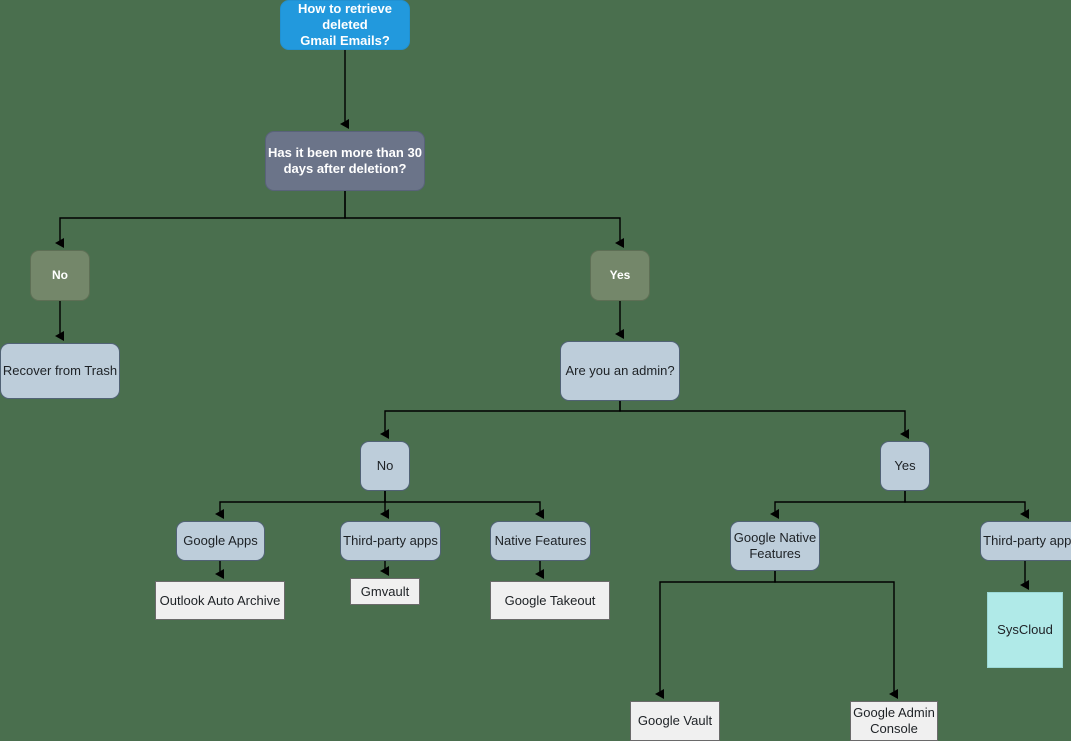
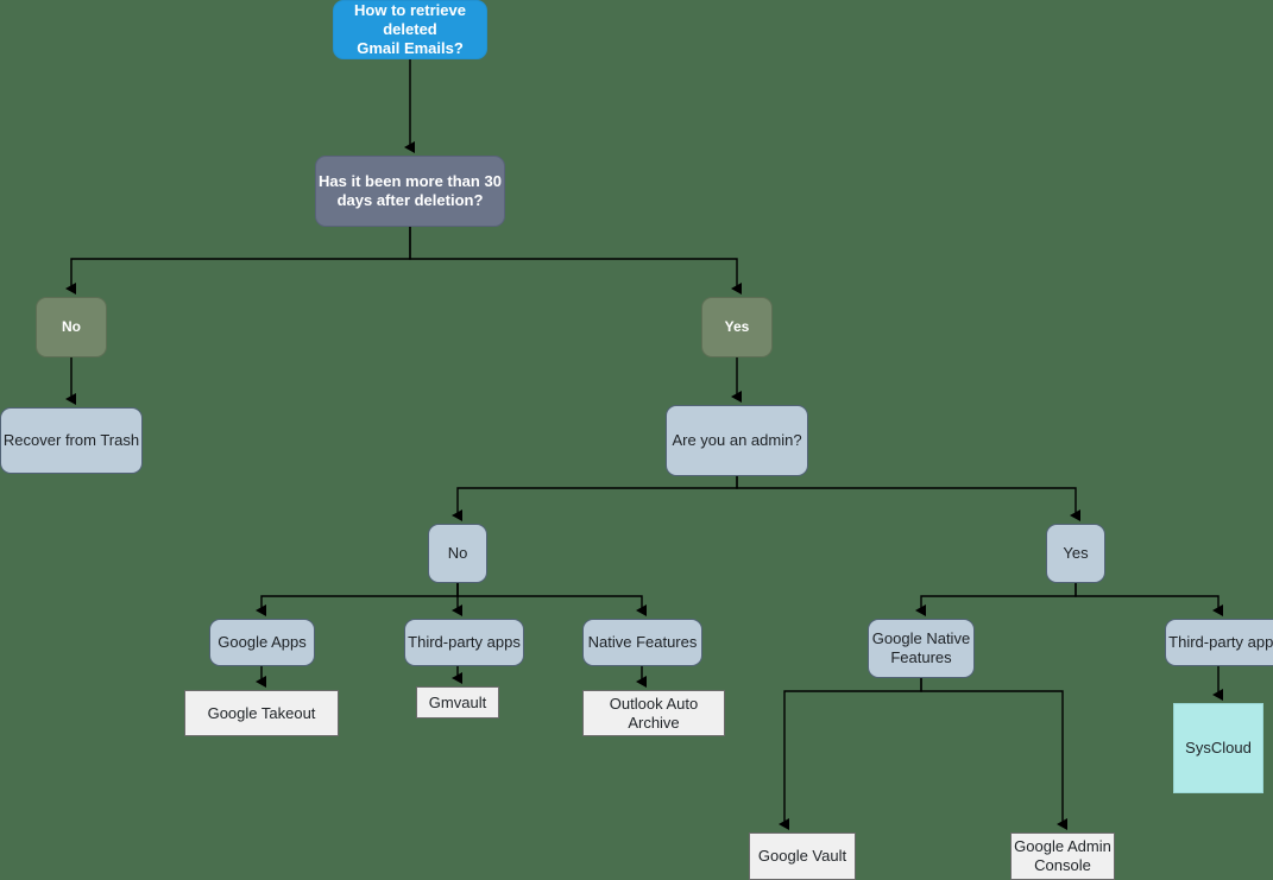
  How to retrieve deleted
  Gmail Emails?
  Has it been more than 30
  days after deletion?
  No
  Yes
  Recover from Trash
  Are you an admin?
  No
  Yes
  Google Apps
  Third-party apps
  Native Features
  Google Native
  Features
  Third-party app
- Outlook Auto Archive
+ Google Takeout
  Gmvault
- Google Takeout
+ Outlook Auto Archive
  SysCloud
  Google Vault
  Google Admin
  Console
